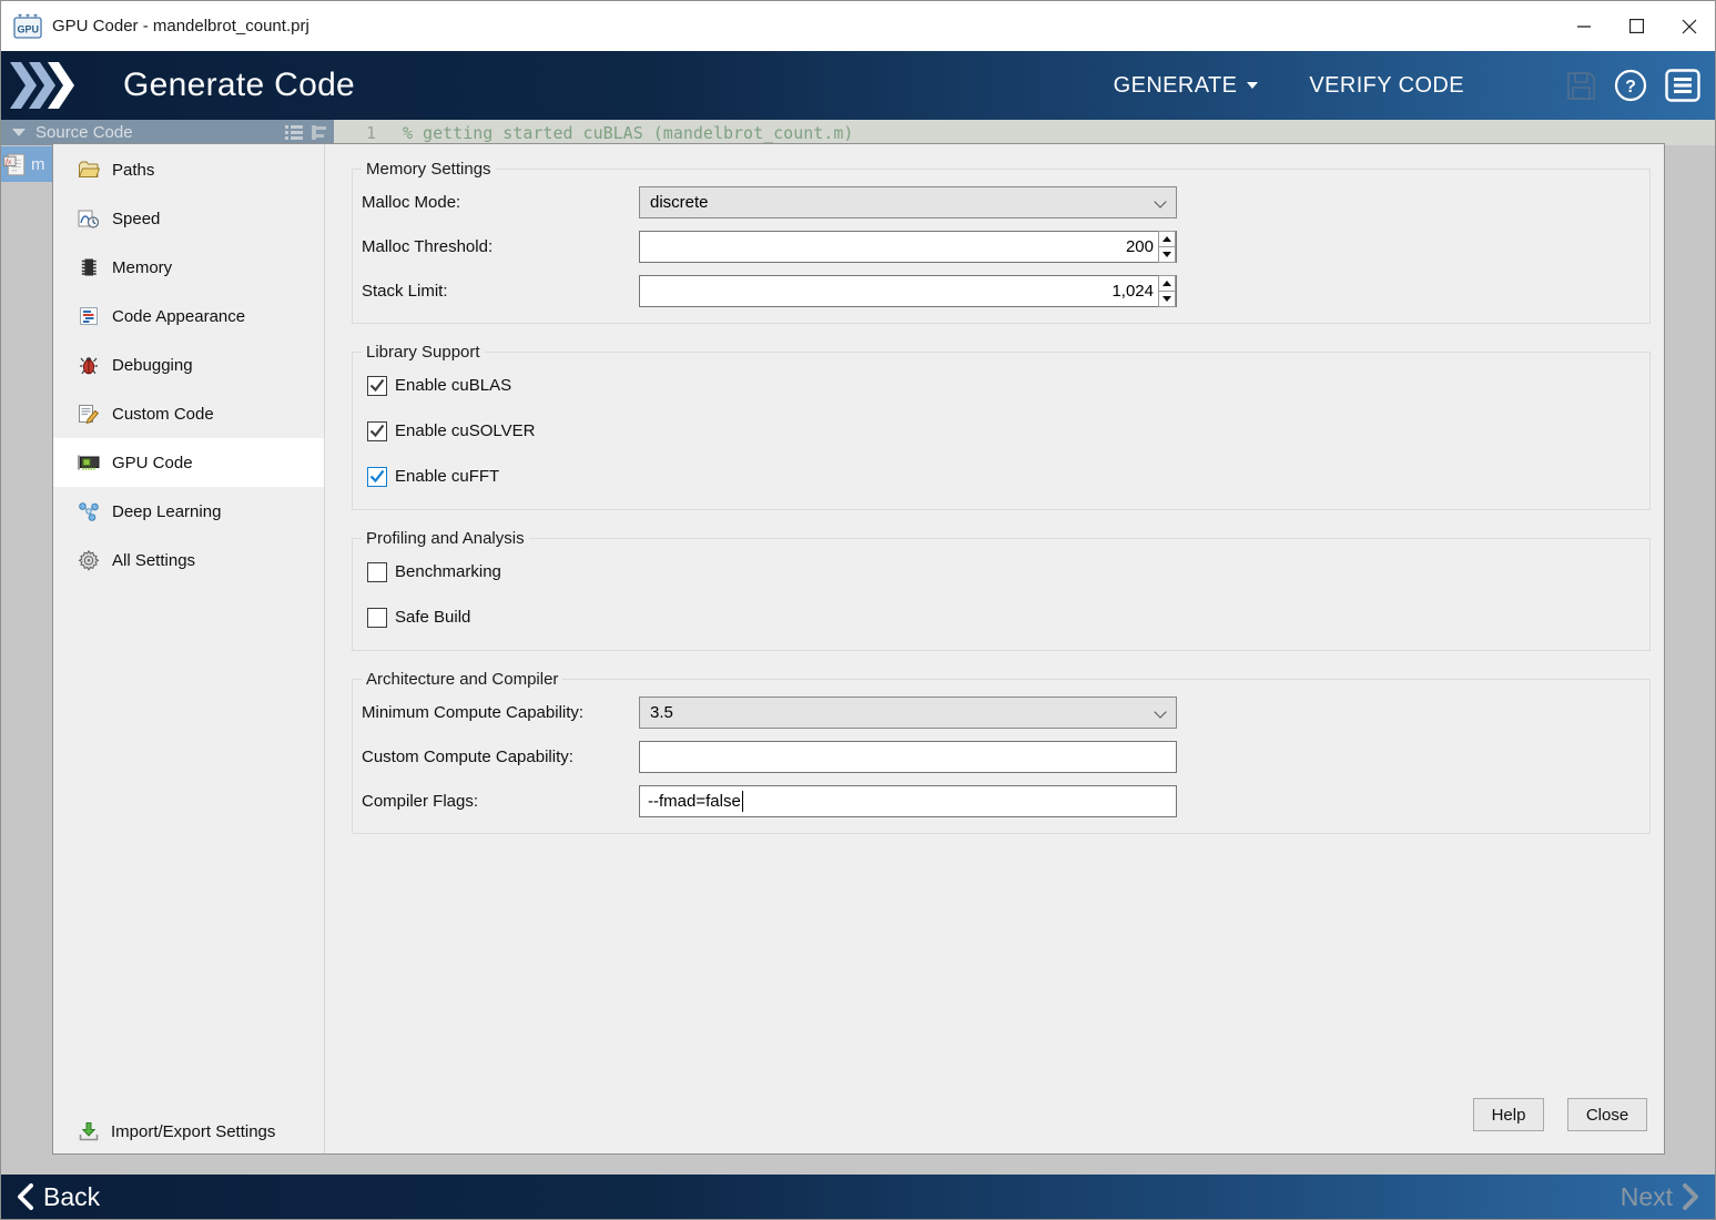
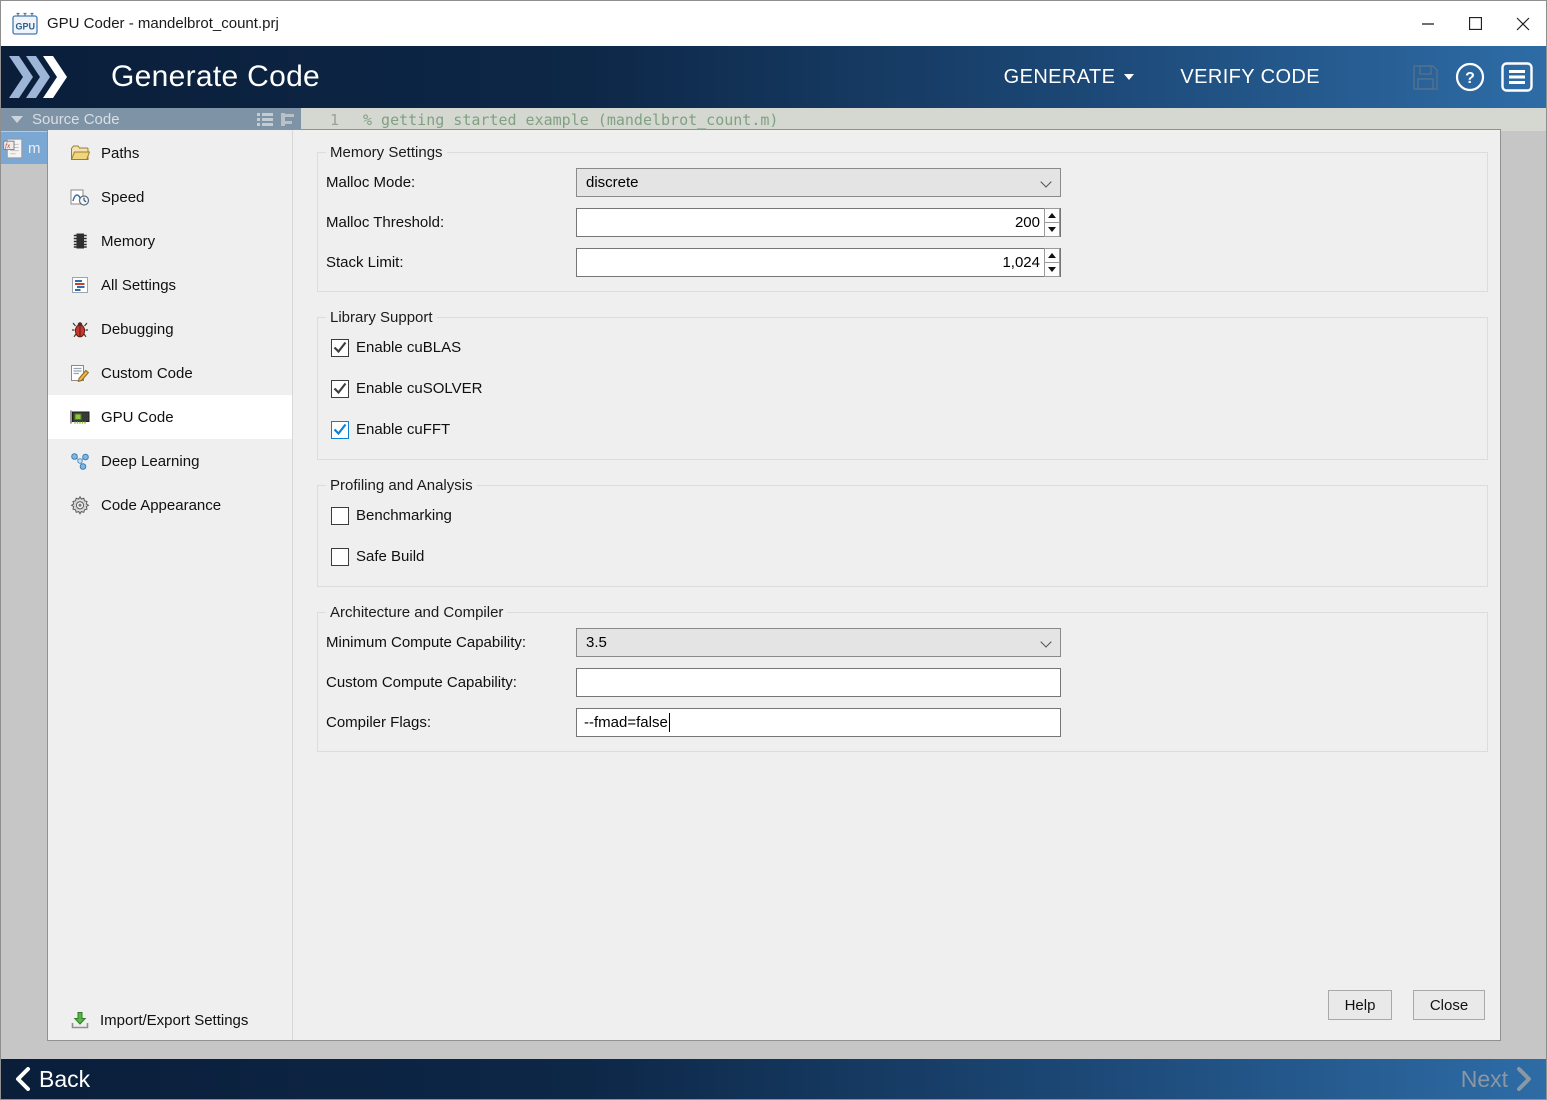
  GPU
  GPU Coder - mandelbrot_count.prj
  Generate Code
  GENERATE
  VERIFY CODE
  ?
  Source Code
  1
- % getting started cuBLAS (mandelbrot_count.m)
+ % getting started example (mandelbrot_count.m)
  fx
  m
  Paths
  Speed
  Memory
- Code Appearance
+ All Settings
  Debugging
  Custom Code
  GPU Code
  Deep Learning
- All Settings
+ Code Appearance
  Import/Export Settings
  Memory Settings
  Malloc Mode:
  discrete
  Malloc Threshold:
  200
  Stack Limit:
  1,024
  Library Support
  Enable cuBLAS
  Enable cuSOLVER
  Enable cuFFT
  Profiling and Analysis
  Benchmarking
  Safe Build
  Architecture and Compiler
  Minimum Compute Capability:
  3.5
  Custom Compute Capability:
  Compiler Flags:
  --fmad=false
  Help
  Close
  Back
  Next
